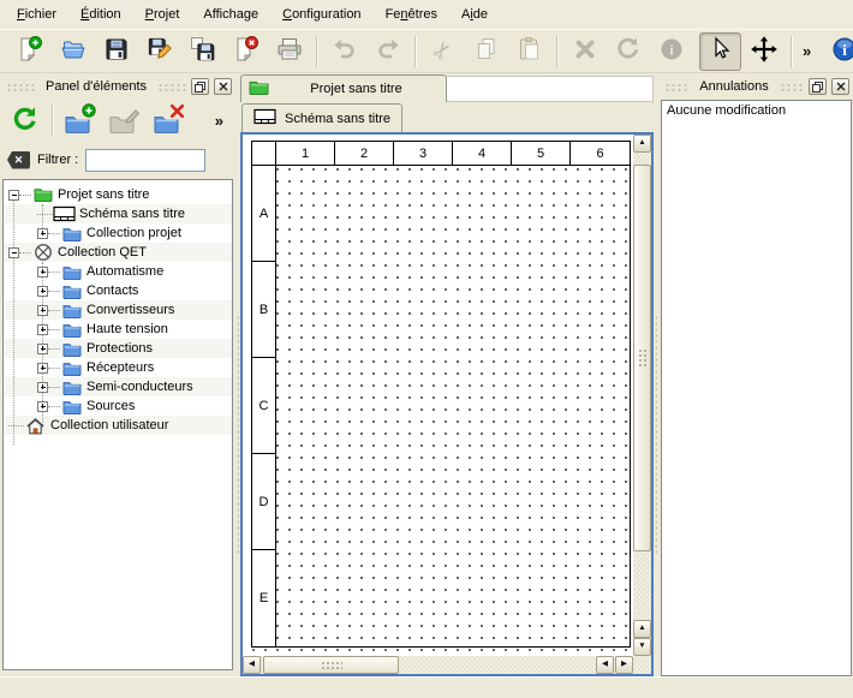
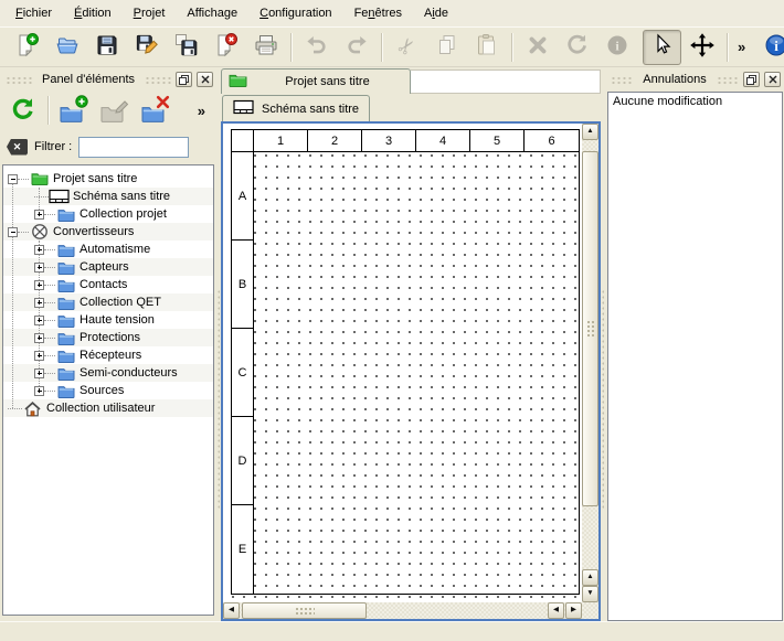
  Fichier
  Édition
  Projet
  Affichage
  Configuration
  Fenêtres
  Aide
  i
  »
  i
  Panel d'éléments
  »
  ✕
  Filtrer :
  Projet sans titre
  Schéma sans titre
  Collection projet
- Collection QET
+ Convertisseurs
  Automatisme
+ Capteurs
  Contacts
- Convertisseurs
+ Collection QET
  Haute tension
  Protections
  Récepteurs
  Semi-conducteurs
  Sources
  Collection utilisateur
  Projet sans titre
  Schéma sans titre
  1
  2
  3
  4
  5
  6
  A
  B
  C
  D
  E
  Annulations
  Aucune modification
